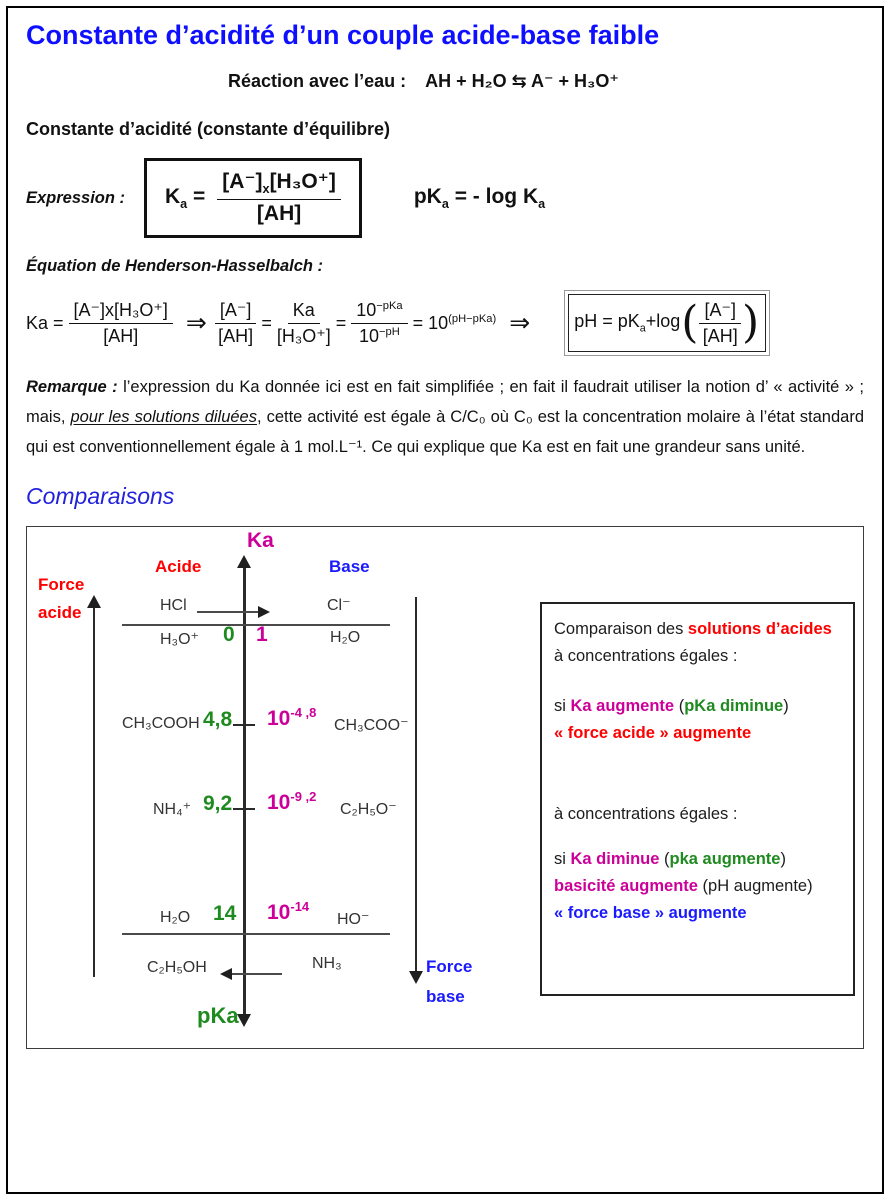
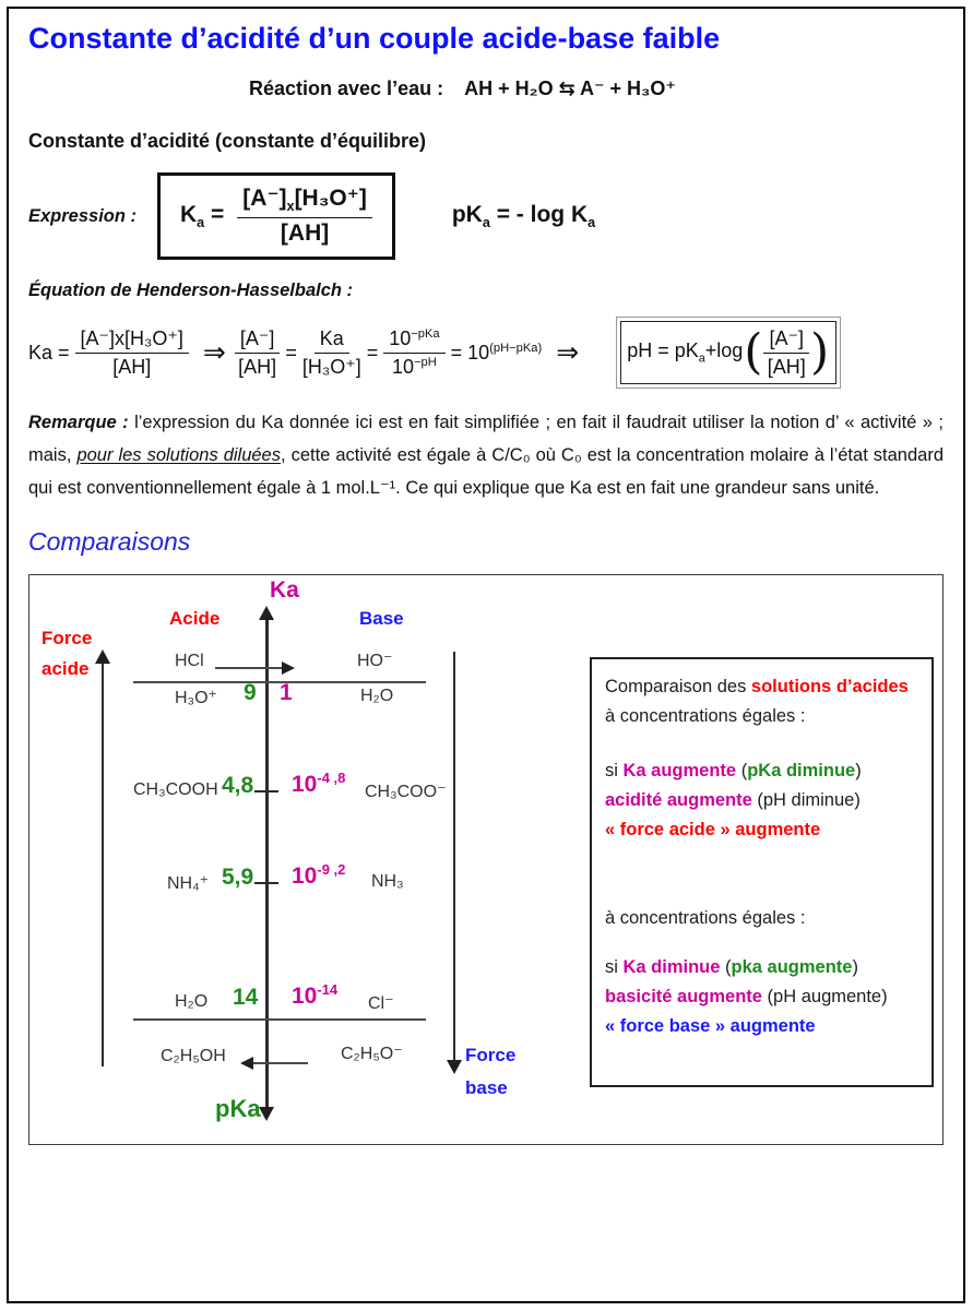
  Constante d’acidité d’un couple acide-base faible
  Réaction avec l’eau : AH + H₂O ⇆ A⁻ + H₃O⁺
  Constante d’acidité (constante d’équilibre)
  Expression :
  Ka =
  [A⁻]x[H₃O⁺]
  [AH]
  pKa = - log Ka
  Équation de Henderson-Hasselbalch :
  Ka =
  [A⁻]x[H₃O⁺]
  [AH]
  ⇒
  [A⁻]
  [AH]
  =
  Ka
  [H₃O⁺]
  =
  10−pKa
  10−pH
  =
  10(pH−pKa)
  ⇒
  pH = pKa+log
  (
  [A⁻]
  [AH]
  )
  Remarque : l’expression du Ka donnée ici est en fait simplifiée ; en fait il faudrait utiliser la notion d’ « activité » ; mais, pour les solutions diluées, cette activité est égale à C/C₀ où C₀ est la concentration molaire à l’état standard qui est conventionnellement égale à 1 mol.L⁻¹. Ce qui explique que Ka est en fait une grandeur sans unité.
  Comparaisons
  Ka
  pKa
  Acide
  Base
  Force
  acide
  Force
  base
  HCl
- Cl⁻
+ HO⁻
  H₃O⁺
- 0
+ 9
  1
  H₂O
  CH₃COOH
  4,8
  10-4 ,8
  CH₃COO⁻
  NH₄⁺
- 9,2
+ 5,9
  10-9 ,2
- C₂H₅O⁻
+ NH₃
  H₂O
  14
  10-14
- HO⁻
+ Cl⁻
  C₂H₅OH
- NH₃
+ C₂H₅O⁻
  Comparaison des solutions d’acides
  à concentrations égales :
  si Ka augmente (pKa diminue)
+ acidité augmente (pH diminue)
  « force acide » augmente
  à concentrations égales :
  si Ka diminue (pka augmente)
  basicité augmente (pH augmente)
  « force base » augmente
